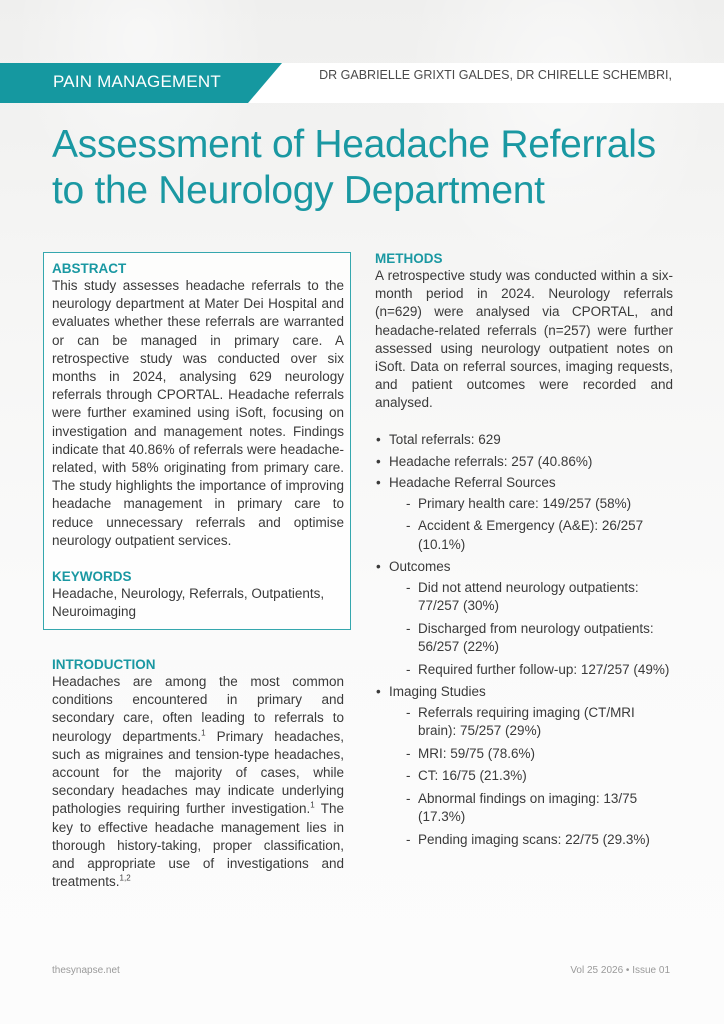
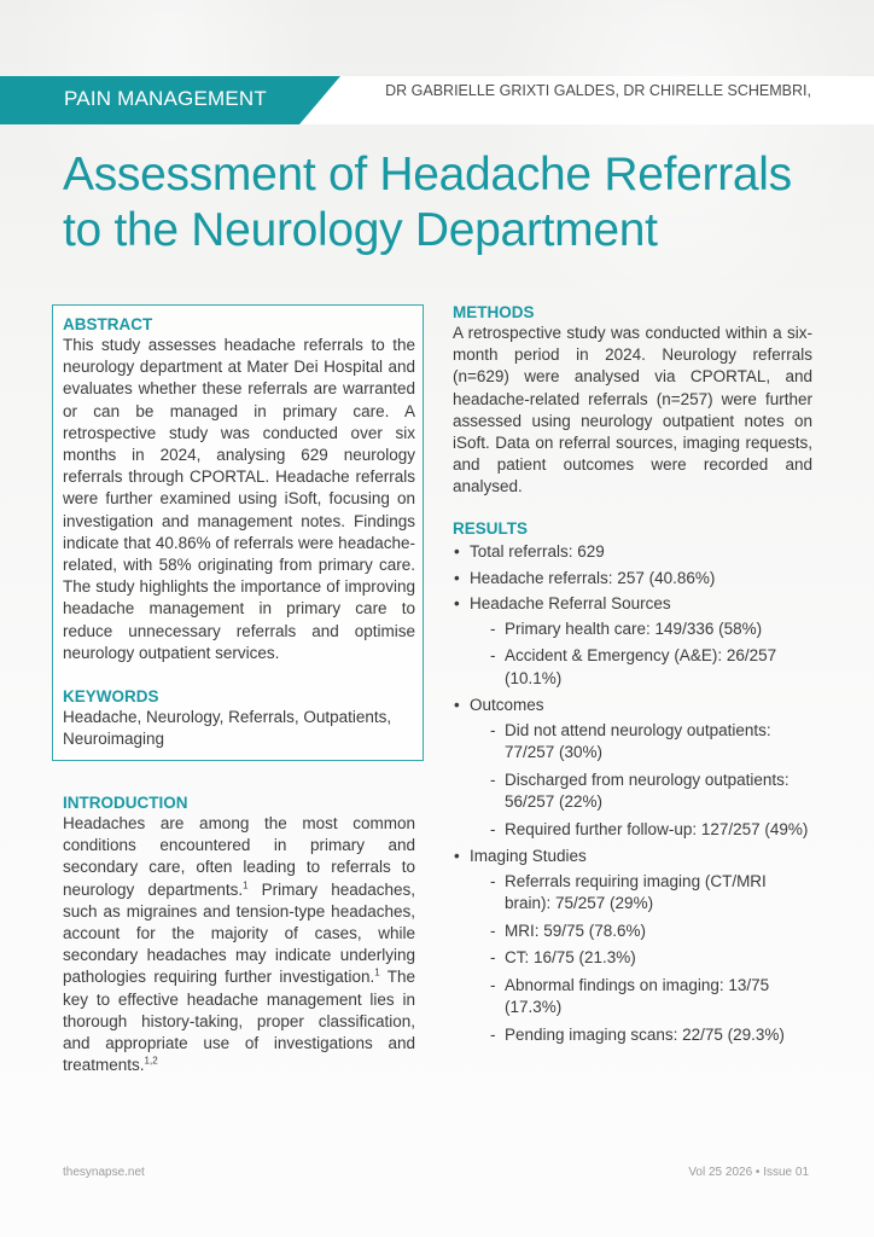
  PAIN MANAGEMENT
  DR GABRIELLE GRIXTI GALDES, DR CHIRELLE SCHEMBRI,
  Assessment of Headache Referrals
  to the Neurology Department
  ABSTRACT
  This study assesses headache referrals to the neurology department at Mater Dei Hospital and evaluates whether these referrals are warranted or can be managed in primary care. A retrospective study was conducted over six months in 2024, analysing 629 neurology referrals through CPORTAL. Headache referrals were further examined using iSoft, focusing on investigation and management notes. Findings indicate that 40.86% of referrals were headache-related, with 58% originating from primary care. The study highlights the importance of improving headache management in primary care to reduce unnecessary referrals and optimise neurology outpatient services.
  KEYWORDS
  Headache, Neurology, Referrals, Outpatients, Neuroimaging
  INTRODUCTION
  Headaches are among the most common conditions encountered in primary and secondary care, often leading to referrals to neurology departments.1 Primary headaches, such as migraines and tension-type headaches, account for the majority of cases, while secondary headaches may indicate underlying pathologies requiring further investigation.1 The key to effective headache management lies in thorough history-taking, proper classification, and appropriate use of investigations and treatments.1,2
  METHODS
  A retrospective study was conducted within a six-month period in 2024. Neurology referrals (n=629) were analysed via CPORTAL, and headache-related referrals (n=257) were further assessed using neurology outpatient notes on iSoft. Data on referral sources, imaging requests, and patient outcomes were recorded and analysed.
+ RESULTS
  •
  Total referrals: 629
  •
  Headache referrals: 257 (40.86%)
  •
  Headache Referral Sources
  -
- Primary health care: 149/257 (58%)
+ Primary health care: 149/336 (58%)
  -
  Accident & Emergency (A&E): 26/257 (10.1%)
  •
  Outcomes
  -
  Did not attend neurology outpatients: 77/257 (30%)
  -
  Discharged from neurology outpatients: 56/257 (22%)
  -
  Required further follow-up: 127/257 (49%)
  •
  Imaging Studies
  -
  Referrals requiring imaging (CT/MRI brain): 75/257 (29%)
  -
  MRI: 59/75 (78.6%)
  -
  CT: 16/75 (21.3%)
  -
  Abnormal findings on imaging: 13/75 (17.3%)
  -
  Pending imaging scans: 22/75 (29.3%)
  thesynapse.net
  Vol 25 2026 • Issue 01
